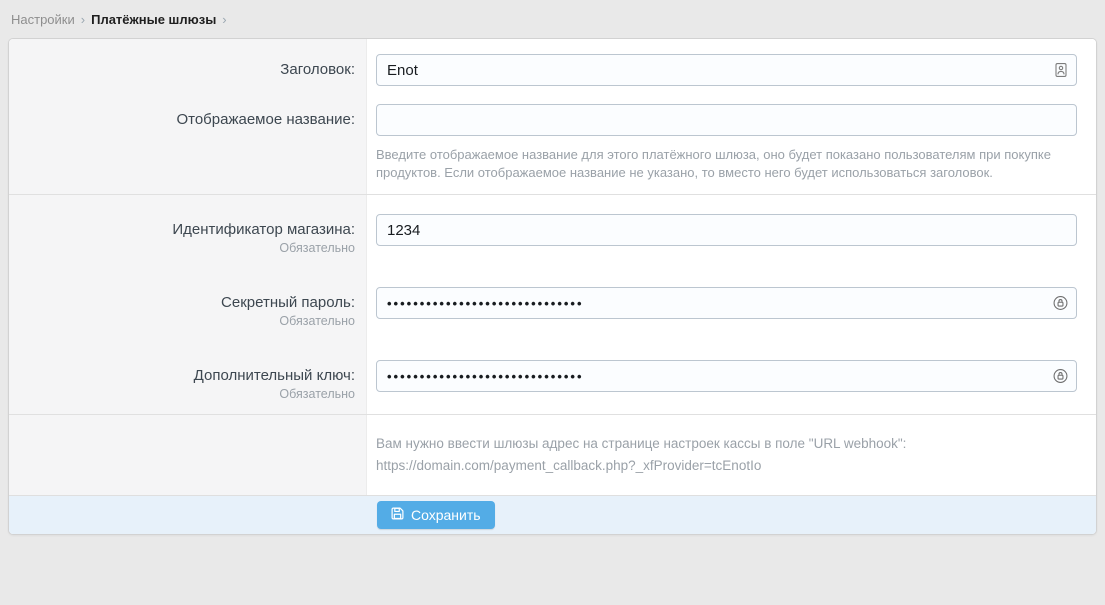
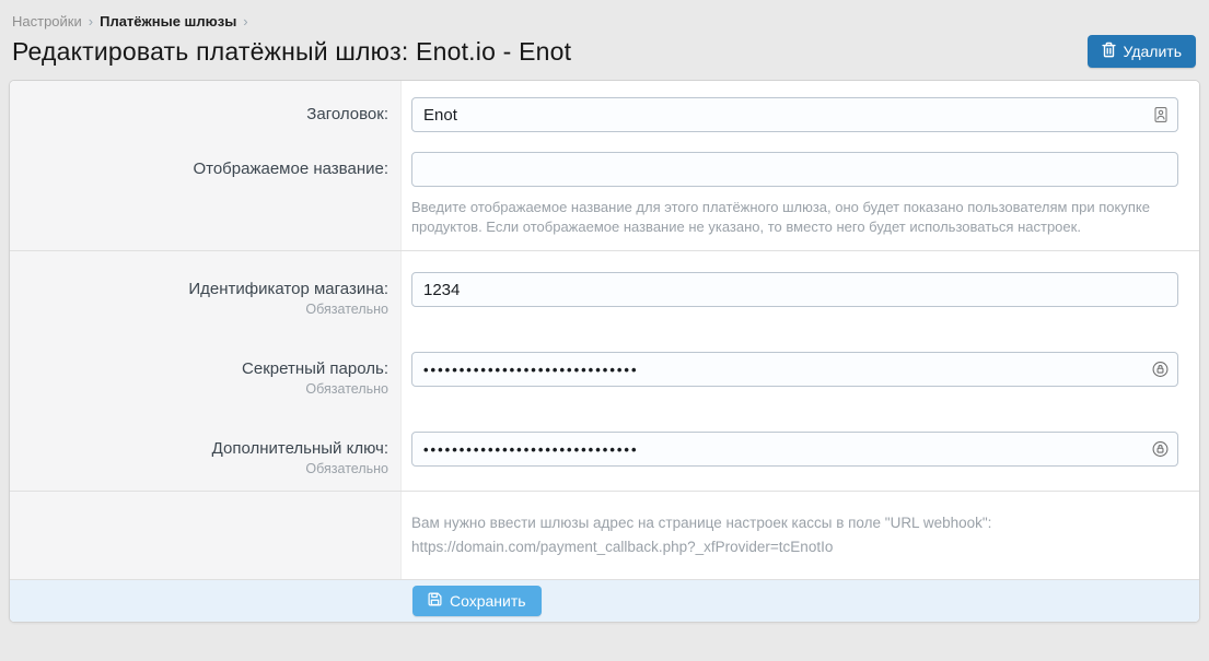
  Настройки
  ›
  Платёжные шлюзы
  ›
+ Редактировать платёжный шлюз: Enot.io - Enot
+ Удалить
  Заголовок:
  Enot
  Отображаемое название:
- Введите отображаемое название для этого платёжного шлюза, оно будет показано пользователям при покупке продуктов. Если отображаемое название не указано, то вместо него будет использоваться заголовок.
+ Введите отображаемое название для этого платёжного шлюза, оно будет показано пользователям при покупке продуктов. Если отображаемое название не указано, то вместо него будет использоваться настроек.
  Идентификатор магазина:
  Обязательно
  1234
  Секретный пароль:
  Обязательно
  ••••••••••••••••••••••••••••••
  Дополнительный ключ:
  Обязательно
  ••••••••••••••••••••••••••••••
  Вам нужно ввести шлюзы адрес на странице настроек кассы в поле "URL webhook":
  https://domain.com/payment_callback.php?_xfProvider=tcEnotIo
  Сохранить
